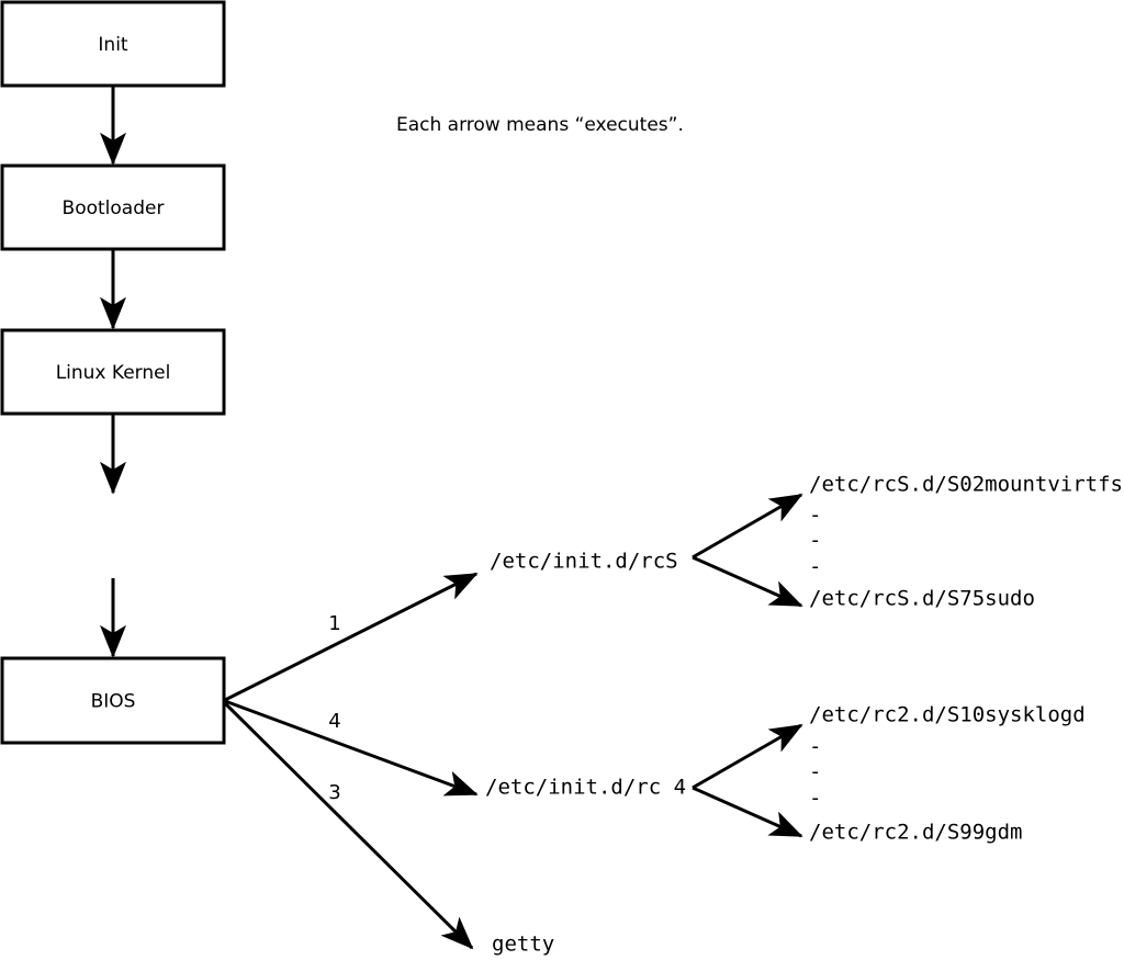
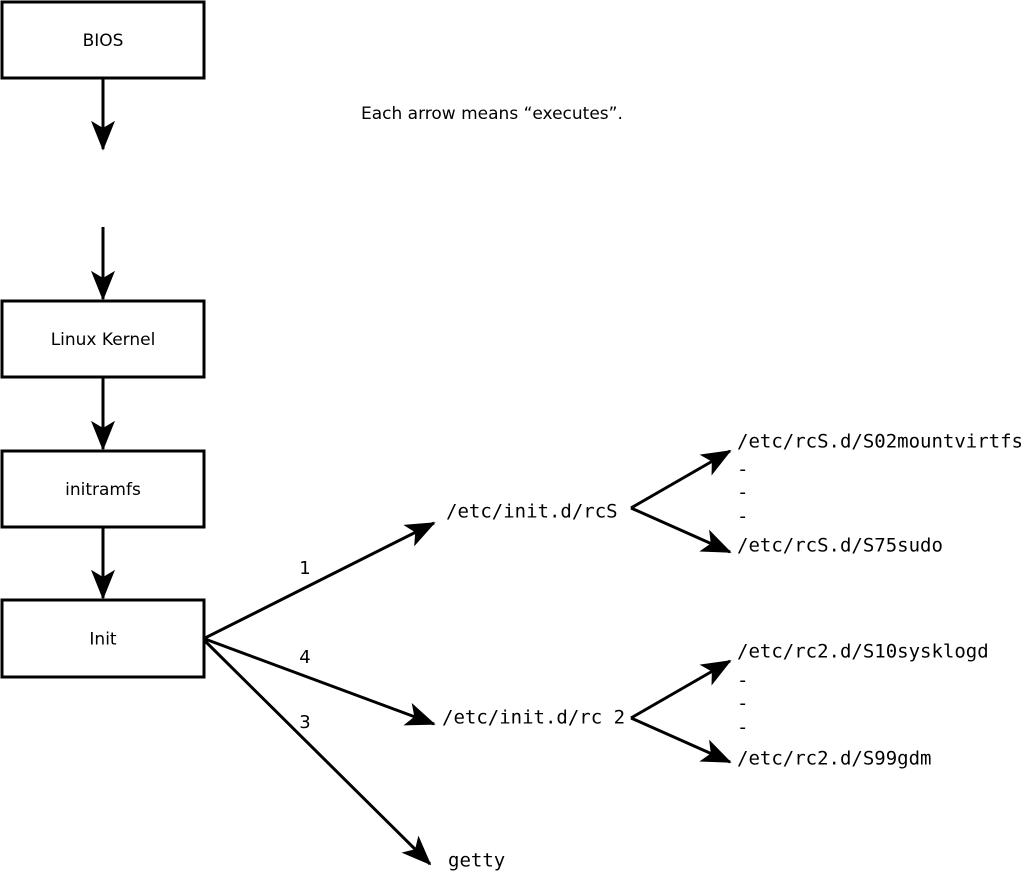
- Init
+ BIOS
- Bootloader
  Linux Kernel
+ initramfs
- BIOS
+ Init
  1
  4
  3
  /etc/init.d/rcS
- /etc/init.d/rc 4
+ /etc/init.d/rc 2
  getty
  /etc/rcS.d/S02mountvirtfs
  /etc/rcS.d/S75sudo
  -
  -
  -
  /etc/rc2.d/S10sysklogd
  /etc/rc2.d/S99gdm
  -
  -
  -
  Each arrow means “executes”.
